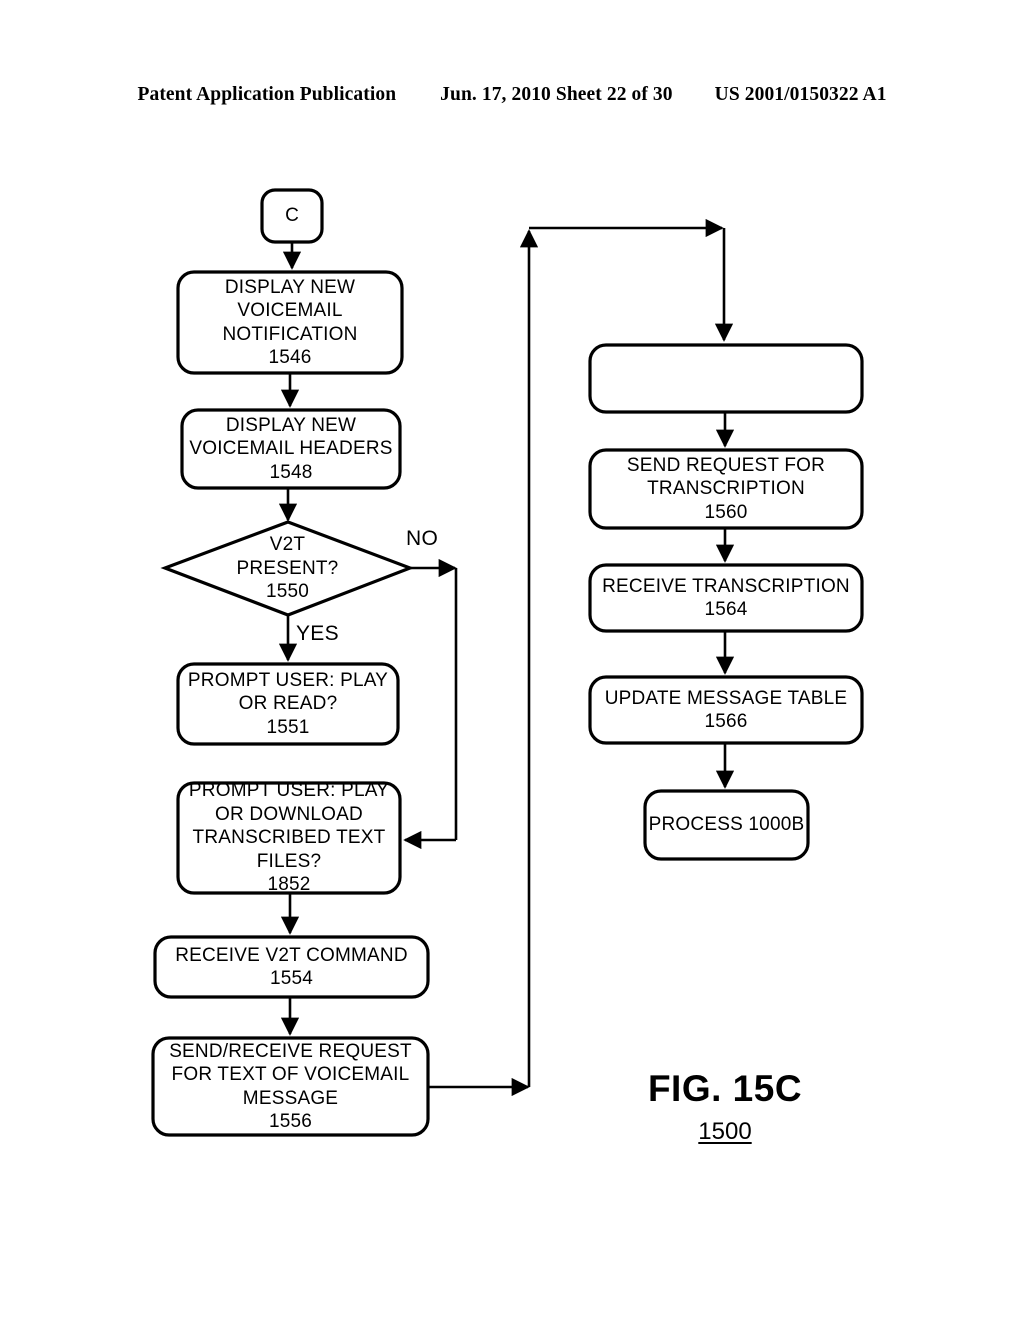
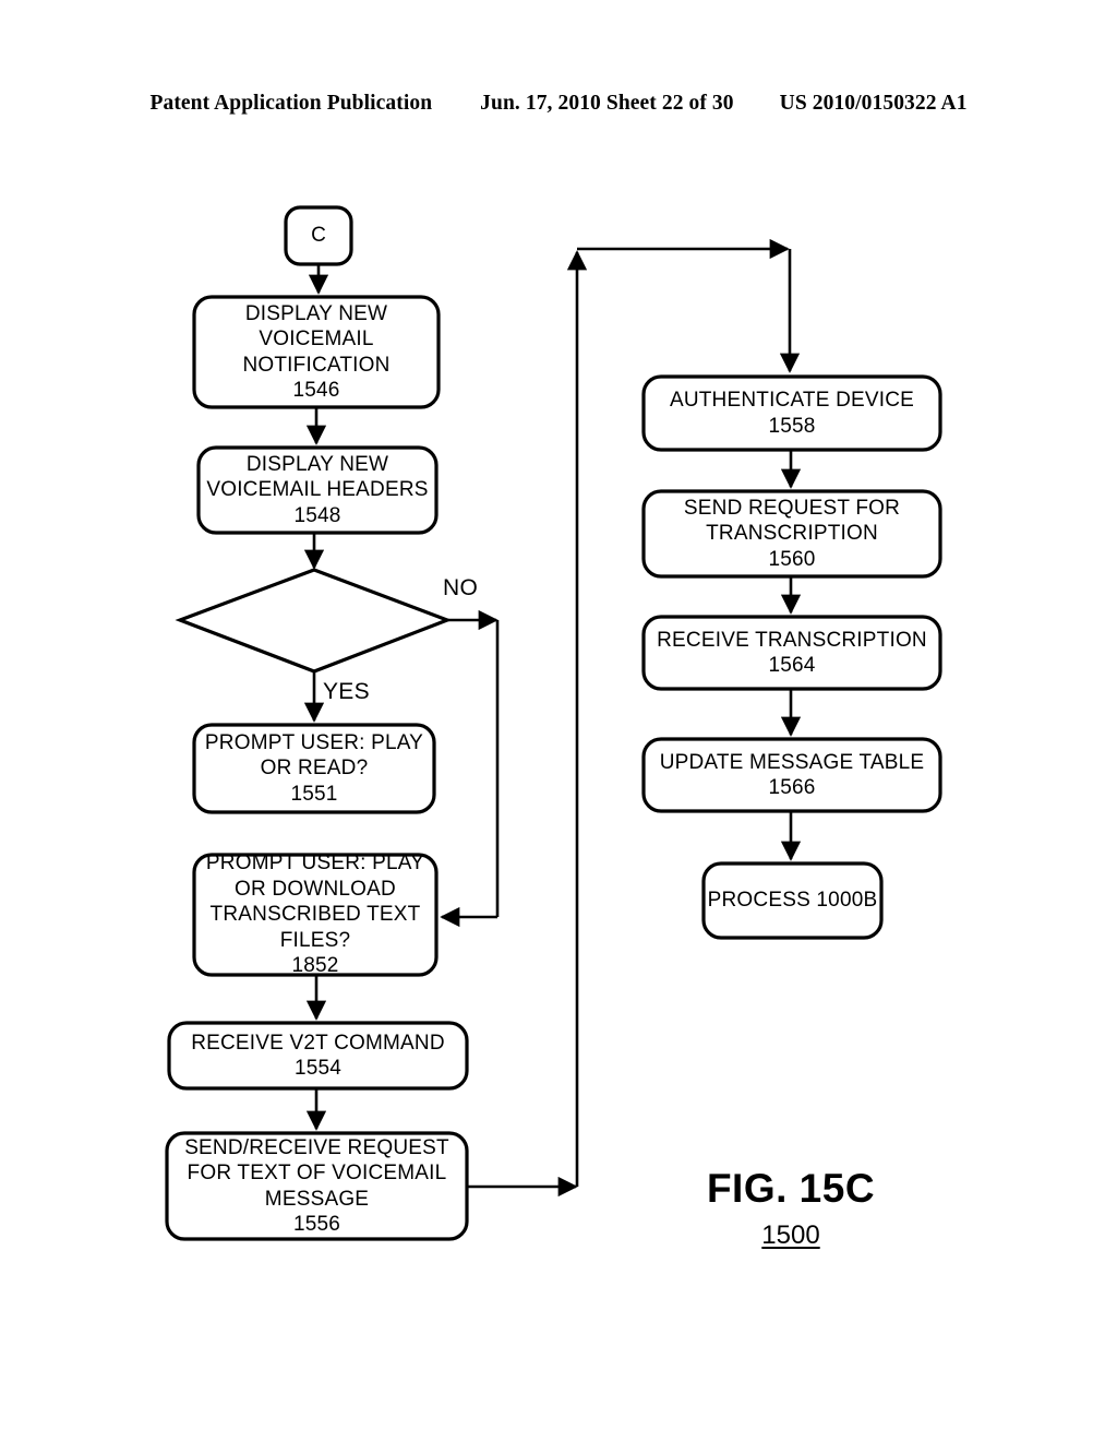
  Patent Application Publication
  Jun. 17, 2010 Sheet 22 of 30
- US 2001/0150322 A1
+ US 2010/0150322 A1
  C
  NO
  YES
  DISPLAY NEW
  VOICEMAIL
  NOTIFICATION
  1546
  DISPLAY NEW
  VOICEMAIL HEADERS
  1548
- V2T
- PRESENT?
- 1550
  PROMPT USER: PLAY
  OR READ?
  1551
  PROMPT USER: PLAY
  OR DOWNLOAD
  TRANSCRIBED TEXT
  FILES?
  1852
  RECEIVE V2T COMMAND
  1554
  SEND/RECEIVE REQUEST
  FOR TEXT OF VOICEMAIL
  MESSAGE
  1556
+ AUTHENTICATE DEVICE
+ 1558
  SEND REQUEST FOR
  TRANSCRIPTION
  1560
  RECEIVE TRANSCRIPTION
  1564
  UPDATE MESSAGE TABLE
  1566
  PROCESS 1000B
  FIG. 15C
  1500
